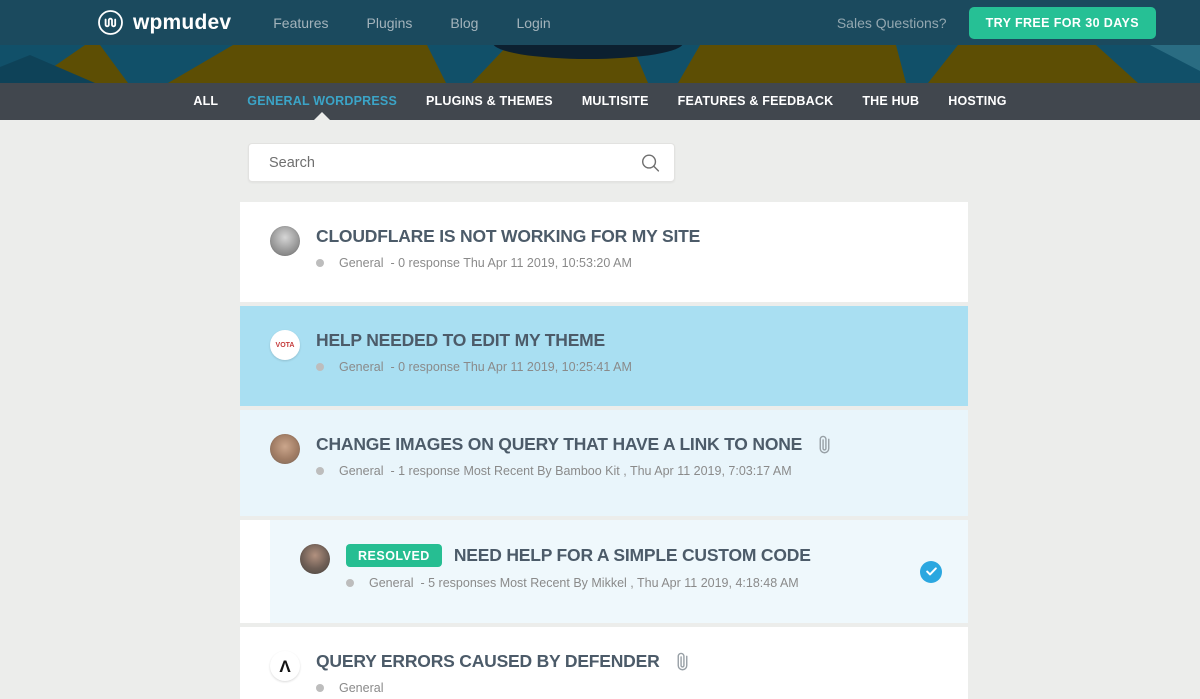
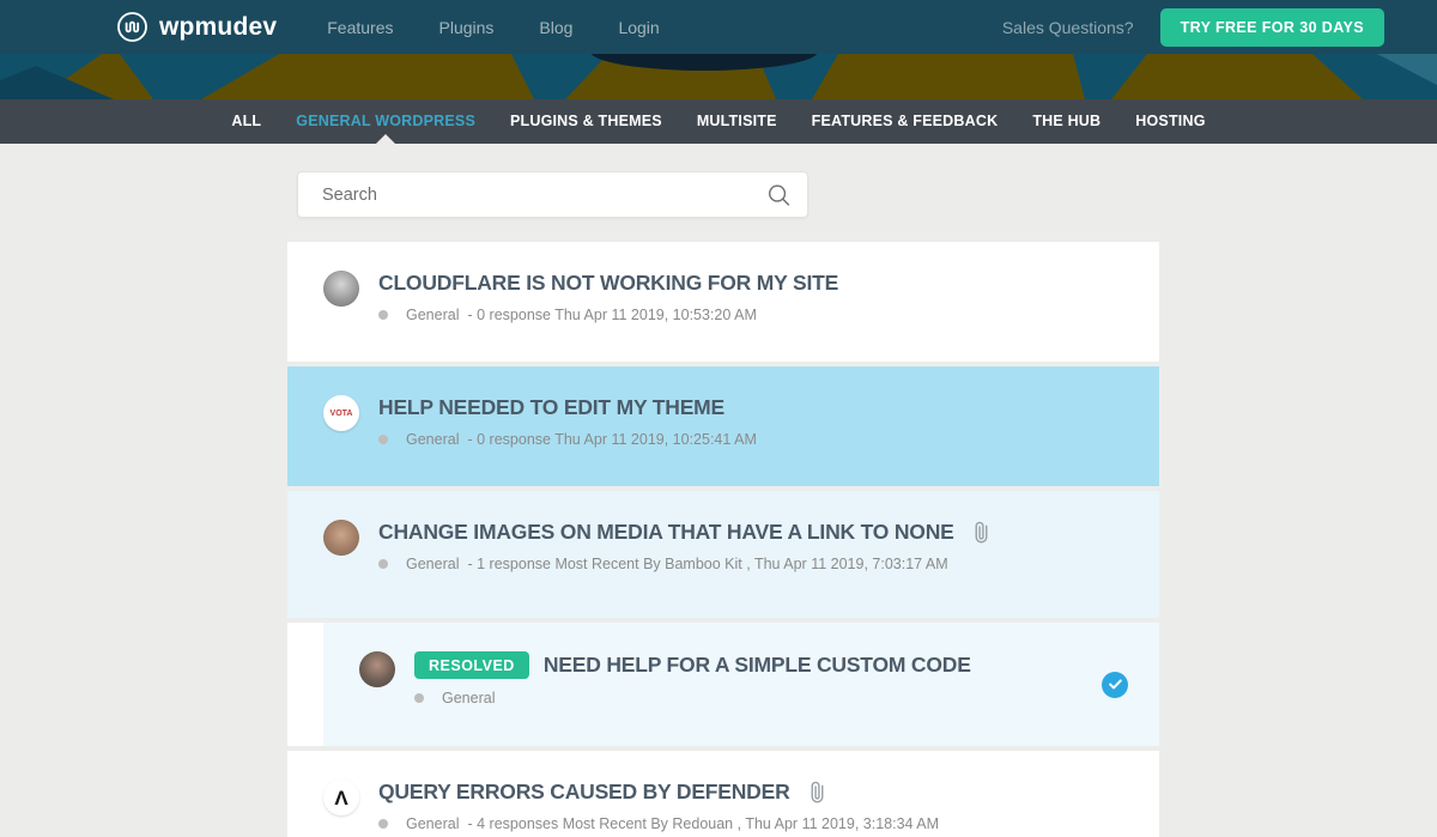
  wpmudev
  Features
  Plugins
  Blog
  Login
  Sales Questions?
  TRY FREE FOR 30 DAYS
  ALL
  GENERAL WORDPRESS
  PLUGINS & THEMES
  MULTISITE
  FEATURES & FEEDBACK
  THE HUB
  HOSTING
  Search
  CLOUDFLARE IS NOT WORKING FOR MY SITE
  General
  - 0 response Thu Apr 11 2019, 10:53:20 AM
  HELP NEEDED TO EDIT MY THEME
  General
  - 0 response Thu Apr 11 2019, 10:25:41 AM
- CHANGE IMAGES ON QUERY THAT HAVE A LINK TO NONE
+ CHANGE IMAGES ON MEDIA THAT HAVE A LINK TO NONE
  General
  - 1 response Most Recent By Bamboo Kit , Thu Apr 11 2019, 7:03:17 AM
  RESOLVED
  NEED HELP FOR A SIMPLE CUSTOM CODE
  General
- - 5 responses Most Recent By Mikkel , Thu Apr 11 2019, 4:18:48 AM
  Λ
  QUERY ERRORS CAUSED BY DEFENDER
  General
+ - 4 responses Most Recent By Redouan , Thu Apr 11 2019, 3:18:34 AM
